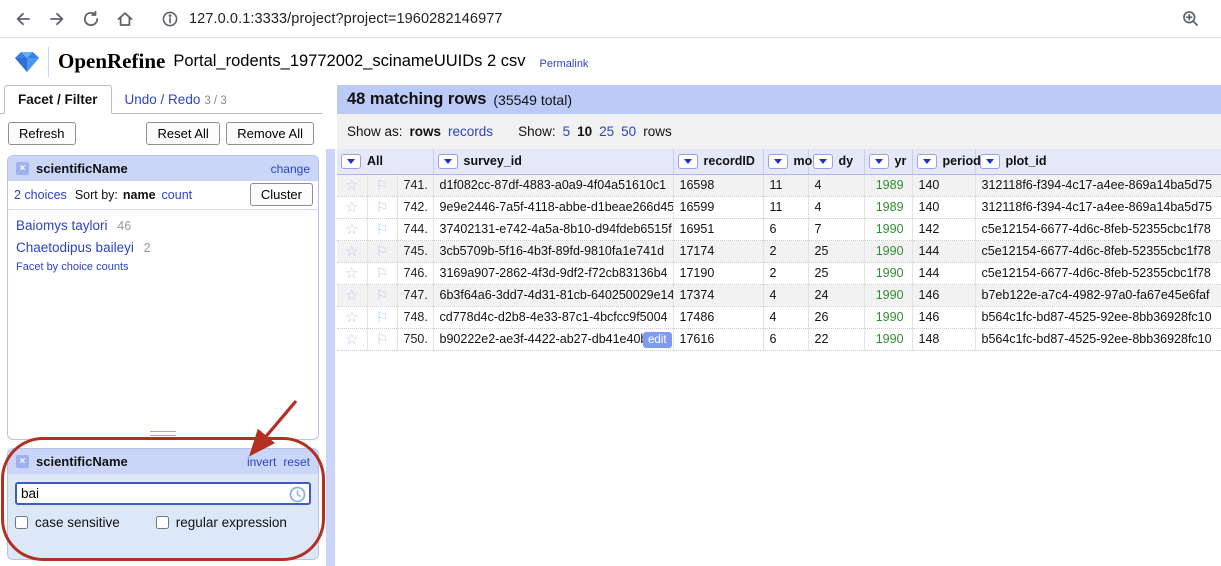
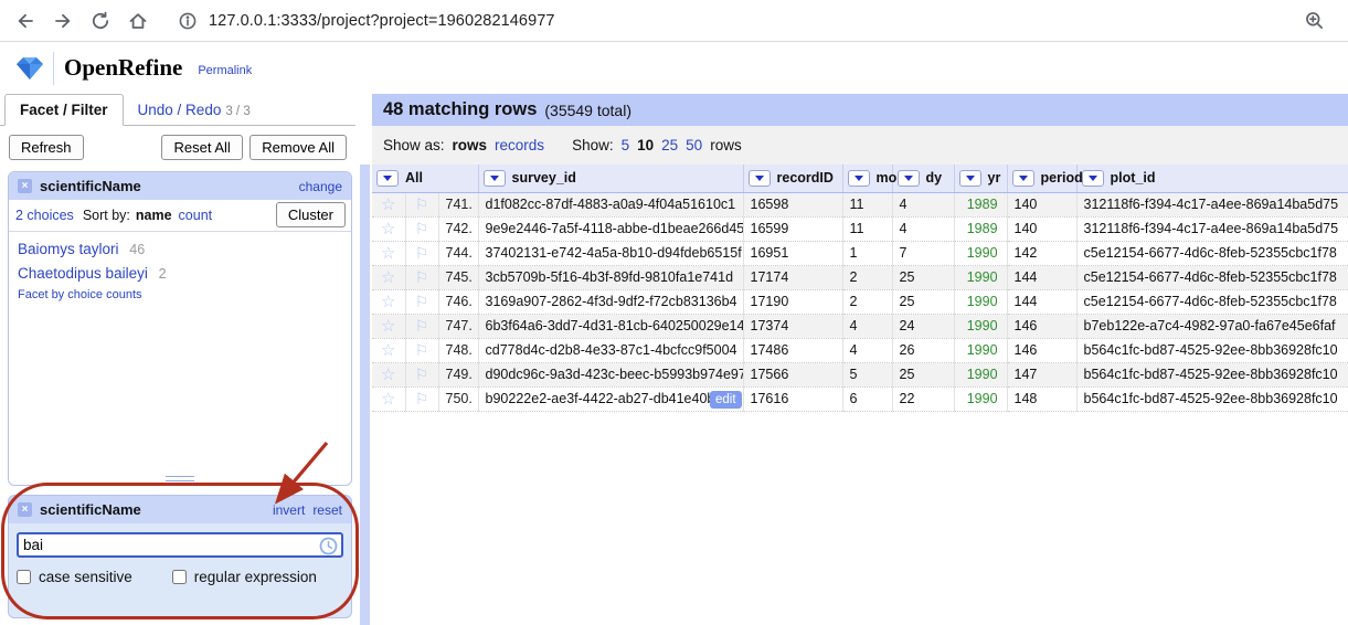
  127.0.0.1:3333/project?project=1960282146977
  OpenRefine
- Portal_rodents_19772002_scinameUUIDs 2 csv
  Permalink
  Facet / Filter
  Undo / Redo 3 / 3
  Refresh
  Reset All Remove All
  ×
  scientificName
  change
  2 choices
  Sort by:
  name
  count
  Cluster
  Baiomys taylori 46
  Chaetodipus baileyi 2
  Facet by choice counts
  ×
  scientificName
  invert
  reset
  bai
  case sensitive
  regular expression
  48 matching rows
  (35549 total)
  Show as:
  rows
  records
  Show:
  5
  10
  25
  50
  rows
  All	survey_id	recordID	mo	dy	yr	period	plot_id
  ☆	⚐	741.	d1f082cc-87df-4883-a0a9-4f04a51610c1	16598	11	4	1989	140	312118f6-f394-4c17-a4ee-869a14ba5d75
  ☆	⚐	742.	9e9e2446-7a5f-4118-abbe-d1beae266d45	16599	11	4	1989	140	312118f6-f394-4c17-a4ee-869a14ba5d75
- ☆	⚐	744.	37402131-e742-4a5a-8b10-d94fdeb6515f	16951	6	7	1990	142	c5e12154-6677-4d6c-8feb-52355cbc1f78
+ ☆	⚐	744.	37402131-e742-4a5a-8b10-d94fdeb6515f	16951	1	7	1990	142	c5e12154-6677-4d6c-8feb-52355cbc1f78
  ☆	⚐	745.	3cb5709b-5f16-4b3f-89fd-9810fa1e741d	17174	2	25	1990	144	c5e12154-6677-4d6c-8feb-52355cbc1f78
  ☆	⚐	746.	3169a907-2862-4f3d-9df2-f72cb83136b4	17190	2	25	1990	144	c5e12154-6677-4d6c-8feb-52355cbc1f78
  ☆	⚐	747.	6b3f64a6-3dd7-4d31-81cb-640250029e14	17374	4	24	1990	146	b7eb122e-a7c4-4982-97a0-fa67e45e6faf
  ☆	⚐	748.	cd778d4c-d2b8-4e33-87c1-4bcfcc9f5004	17486	4	26	1990	146	b564c1fc-bd87-4525-92ee-8bb36928fc10
+ ☆	⚐	749.	d90dc96c-9a3d-423c-beec-b5993b974e97	17566	5	25	1990	147	b564c1fc-bd87-4525-92ee-8bb36928fc10
  ☆	⚐	750.	b90222e2-ae3f-4422-ab27-db41e40 edit	17616	6	22	1990	148	b564c1fc-bd87-4525-92ee-8bb36928fc10
